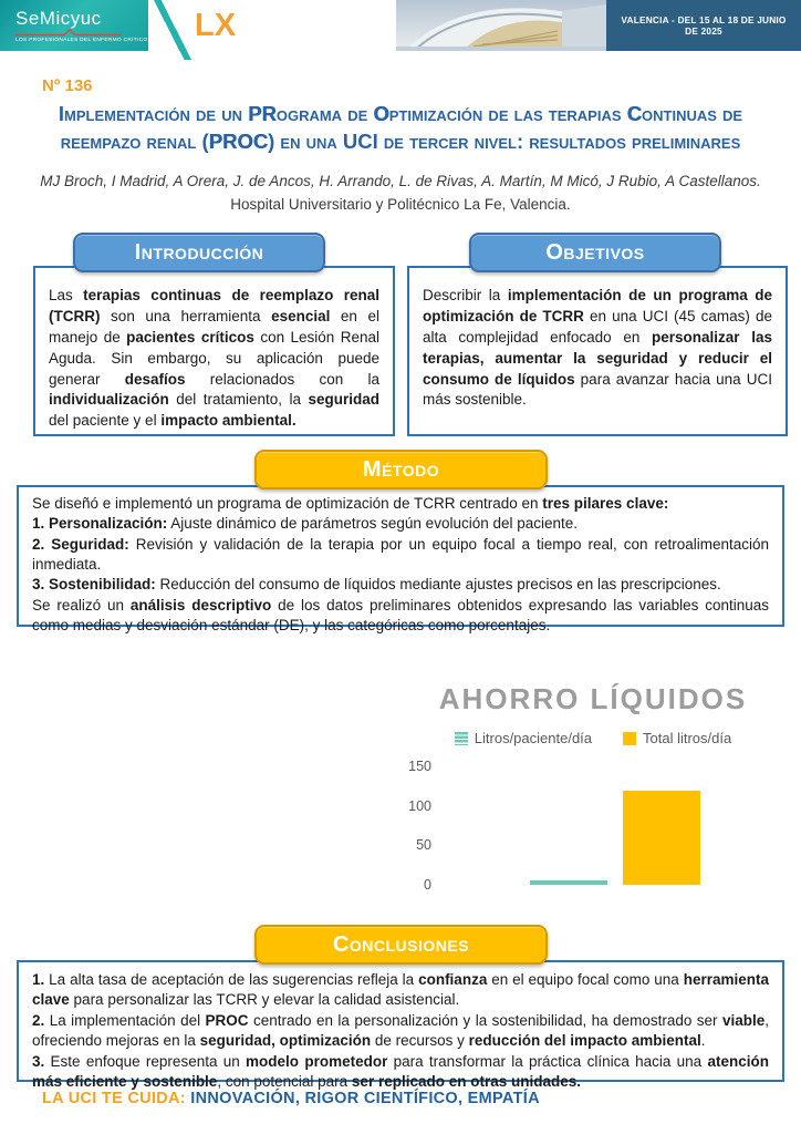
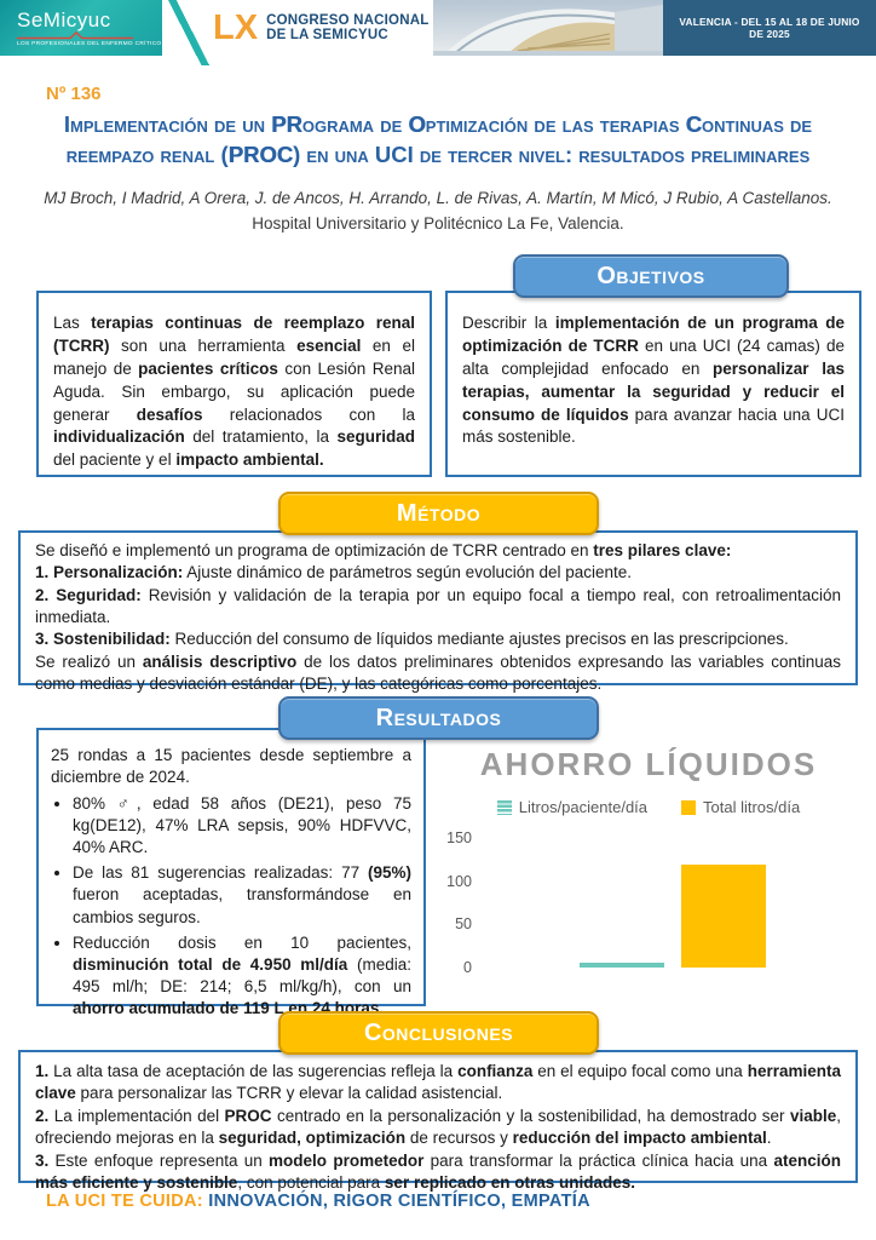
  SeMicyuc
  LX
+ CONGRESO NACIONAL
+ DE LA SEMICYUC
  VALENCIA - DEL 15 AL 18 DE JUNIO DE 2025
  Nº 136
  Implementación de un PRograma de Optimización de las terapias Continuas de reempazo renal (PROC) en una UCI de tercer nivel: resultados preliminares
  MJ Broch, I Madrid, A Orera, J. de Ancos, H. Arrando, L. de Rivas, A. Martín, M Micó, J Rubio, A Castellanos.
  Hospital Universitario y Politécnico La Fe, Valencia.
- Introducción
  Las terapias continuas de reemplazo renal (TCRR) son una herramienta esencial en el manejo de pacientes críticos con Lesión Renal Aguda. Sin embargo, su aplicación puede generar desafíos relacionados con la individualización del tratamiento, la seguridad del paciente y el impacto ambiental.
  Objetivos
- Describir la implementación de un programa de optimización de TCRR en una UCI (45 camas) de alta complejidad enfocado en personalizar las terapias, aumentar la seguridad y reducir el consumo de líquidos para avanzar hacia una UCI más sostenible.
+ Describir la implementación de un programa de optimización de TCRR en una UCI (24 camas) de alta complejidad enfocado en personalizar las terapias, aumentar la seguridad y reducir el consumo de líquidos para avanzar hacia una UCI más sostenible.
  Método
  Se diseñó e implementó un programa de optimización de TCRR centrado en tres pilares clave:
  1. Personalización: Ajuste dinámico de parámetros según evolución del paciente.
  2. Seguridad: Revisión y validación de la terapia por un equipo focal a tiempo real, con retroalimentación inmediata.
  3. Sostenibilidad: Reducción del consumo de líquidos mediante ajustes precisos en las prescripciones.
  Se realizó un análisis descriptivo de los datos preliminares obtenidos expresando las variables continuas como medias y desviación estándar (DE), y las categóricas como porcentajes.
+ Resultados
+ 25 rondas a 15 pacientes desde septiembre a diciembre de 2024.
+ 80% ♂, edad 58 años (DE21), peso 75 kg(DE12), 47% LRA sepsis, 90% HDFVVC, 40% ARC.
+ De las 81 sugerencias realizadas: 77 (95%) fueron aceptadas, transformándose en cambios seguros.
+ Reducción dosis en 10 pacientes, disminución total de 4.950 ml/día (media: 495 ml/h; DE: 214; 6,5 ml/kg/h), con un ahorro acumulado de 119 L en 24 horas.
  AHORRO LÍQUIDOS
  Litros/paciente/día
  Total litros/día
  150
  100
  50
  0
  Conclusiones
  1. La alta tasa de aceptación de las sugerencias refleja la confianza en el equipo focal como una herramienta clave para personalizar las TCRR y elevar la calidad asistencial.
  2. La implementación del PROC centrado en la personalización y la sostenibilidad, ha demostrado ser viable, ofreciendo mejoras en la seguridad, optimización de recursos y reducción del impacto ambiental.
  3. Este enfoque representa un modelo prometedor para transformar la práctica clínica hacia una atención más eficiente y sostenible, con potencial para ser replicado en otras unidades.
  LA UCI TE CUIDA: INNOVACIÓN, RIGOR CIENTÍFICO, EMPATÍA
